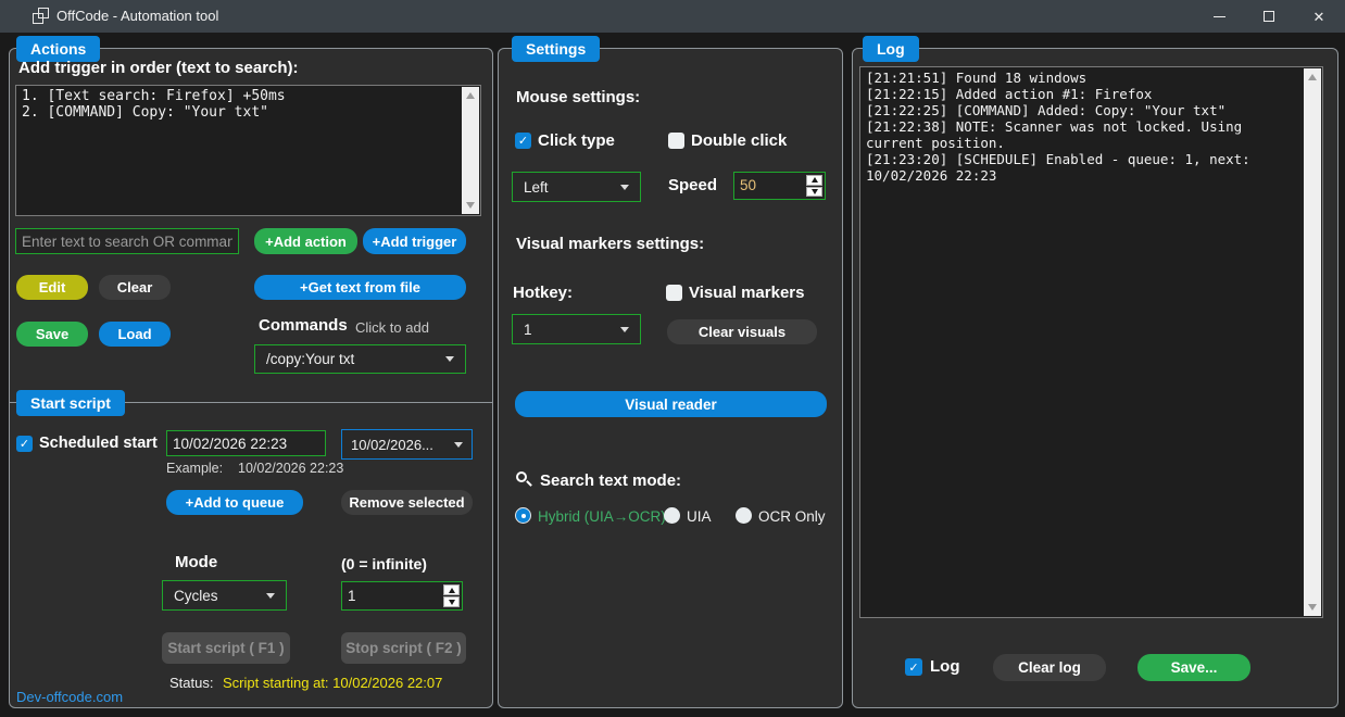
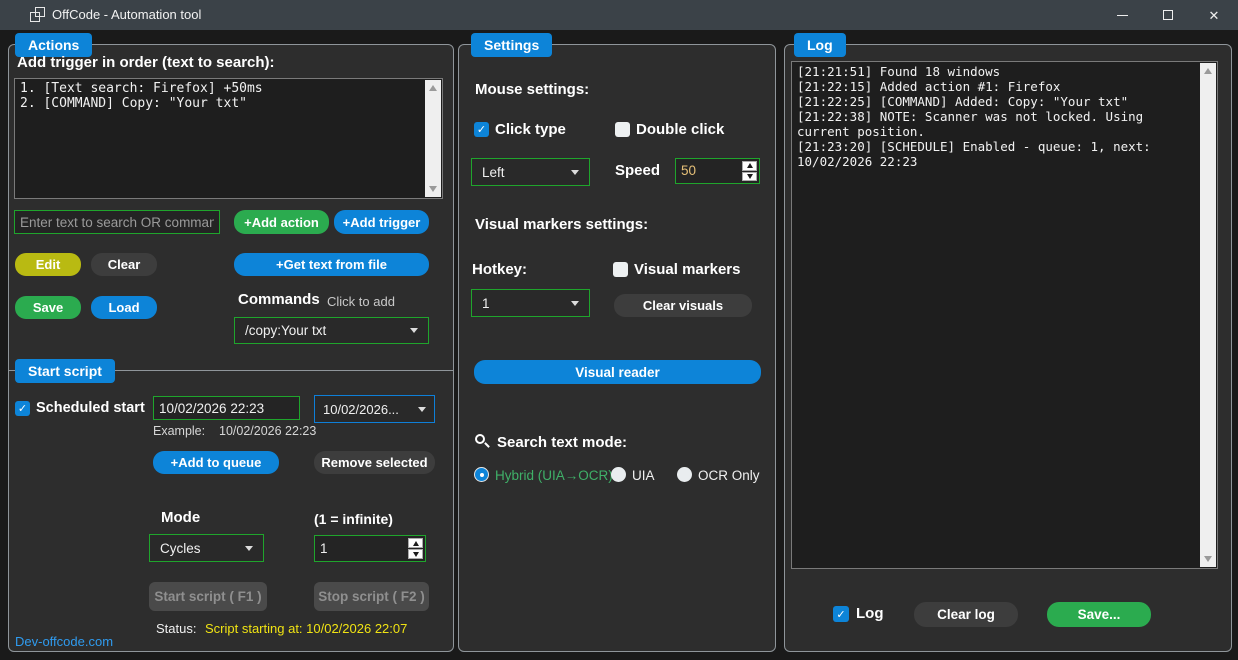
  OffCode - Automation tool
  ✕
  Actions
  Add trigger in order (text to search):
  1. [Text search: Firefox] +50ms
  2. [COMMAND] Copy: "Your txt"
  Enter text to search OR comman
  +Add action
  +Add trigger
  Edit
  Clear
  +Get text from file
  Save
  Load
  Commands
  Click to add
  /copy:Your txt
  Start script
  ✓
  Scheduled start
  10/02/2026 22:23
  10/02/2026...
  Example:
  10/02/2026 22:23
  +Add to queue
  Remove selected
  Mode
- (0 = infinite)
+ (1 = infinite)
  Cycles
  1
  Start script ( F1 )
  Stop script ( F2 )
  Status:
  Script starting at: 10/02/2026 22:07
  Dev-offcode.com
  Settings
  Mouse settings:
  ✓
  Click type
  Double click
  Left
  Speed
  50
  Visual markers settings:
  Hotkey:
  Visual markers
  1
  Clear visuals
  Visual reader
  Search text mode:
  Hybrid (UIA→OCR
  UIA
  OCR Only
  Log
  [21:21:51] Found 18 windows
  [21:22:15] Added action #1: Firefox
  [21:22:25] [COMMAND] Added: Copy: "Your txt"
  [21:22:38] NOTE: Scanner was not locked. Using current position.
  [21:23:20] [SCHEDULE] Enabled - queue: 1, next: 10/02/2026 22:23
  ✓
  Log
  Clear log
  Save...
